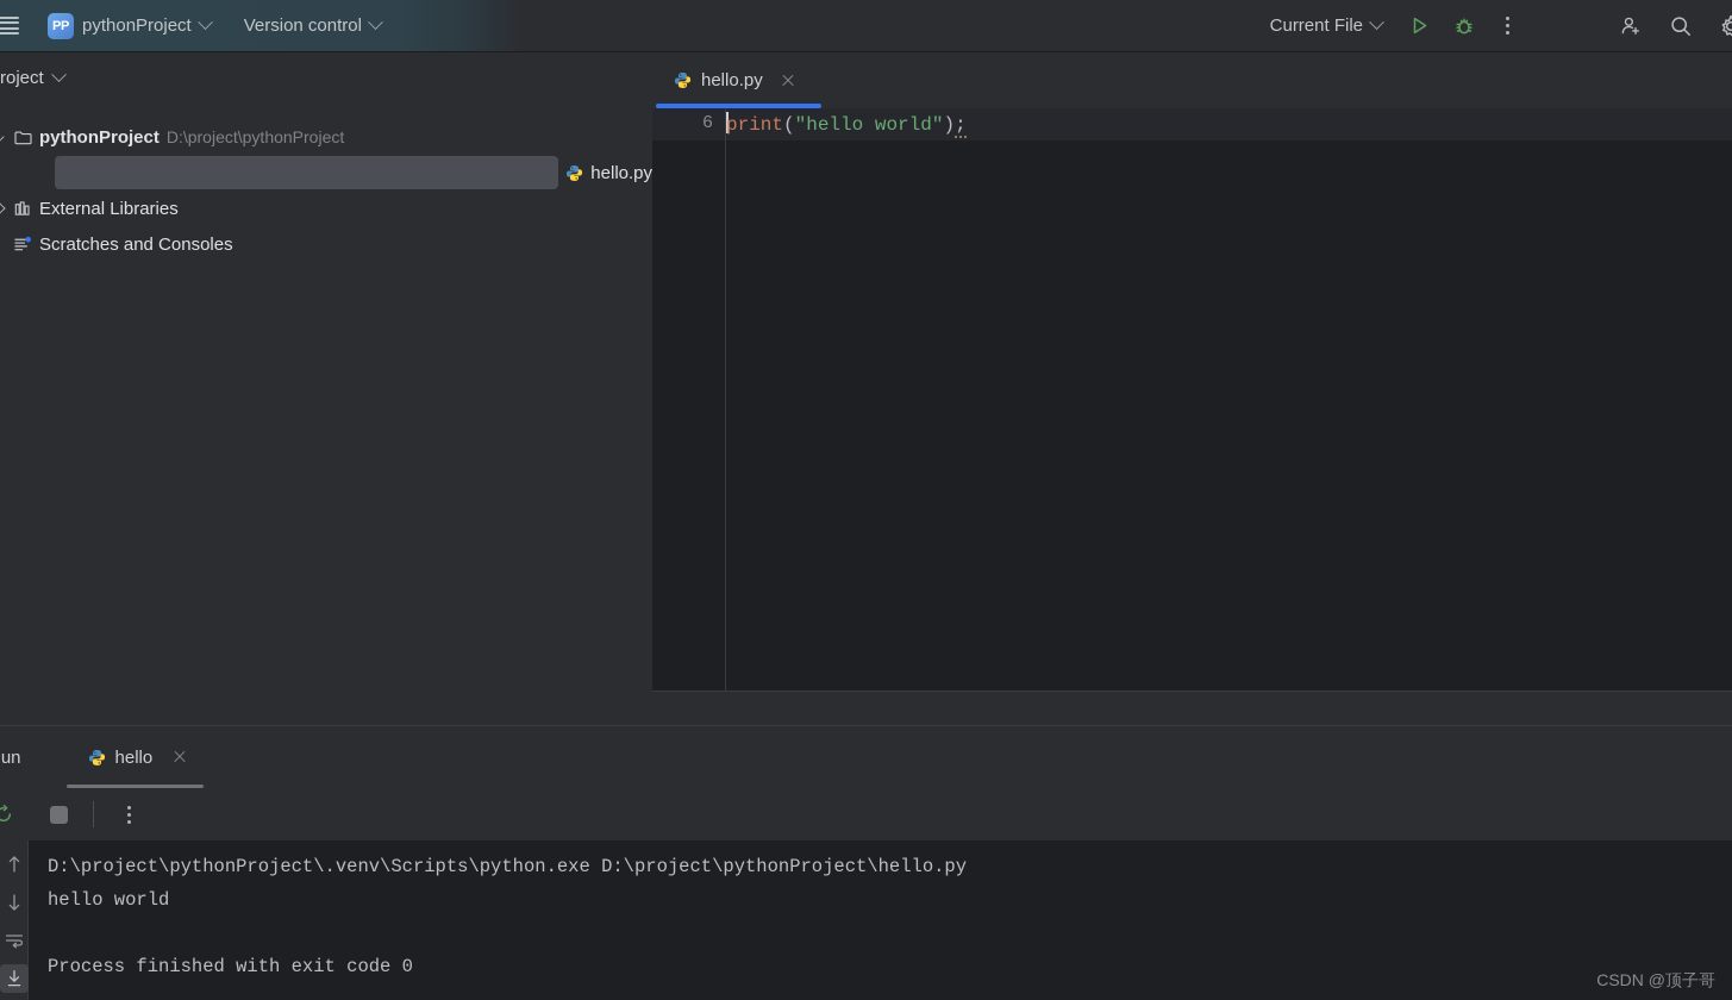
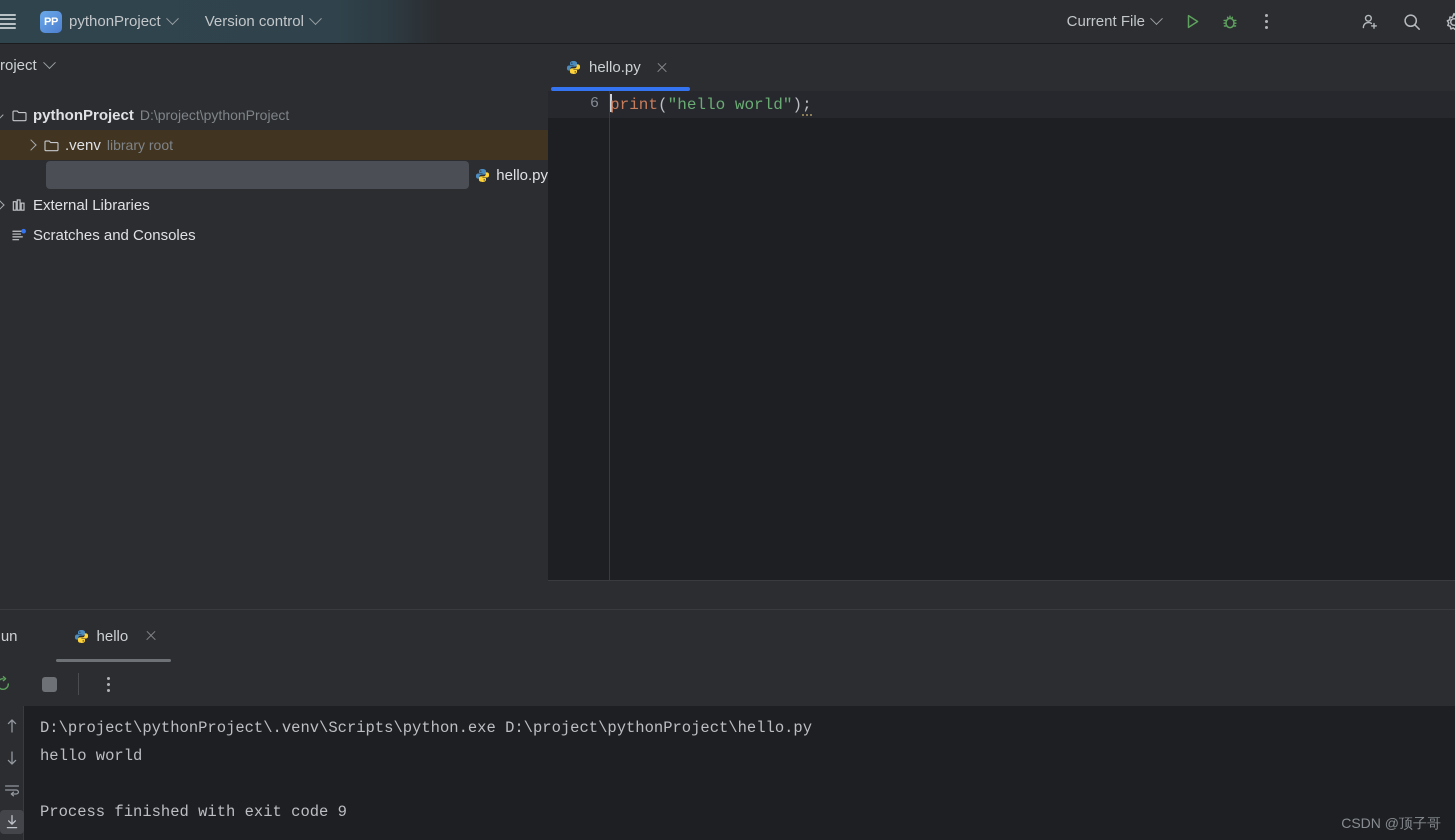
  PP
  pythonProject
  Version control
  Current File
  roject
  pythonProject
  D:\project\pythonProject
+ .venv
+ library root
  hello.py
  External Libraries
  Scratches and Consoles
  hello.py
  6
  print("hello world");
  hello
- D:\project\pythonProject\.venv\Scripts\python.exe D:\project\pythonProject\hello.py hello world Process finished with exit code 0
+ D:\project\pythonProject\.venv\Scripts\python.exe D:\project\pythonProject\hello.py hello world Process finished with exit code 9
  CSDN @顶子哥
